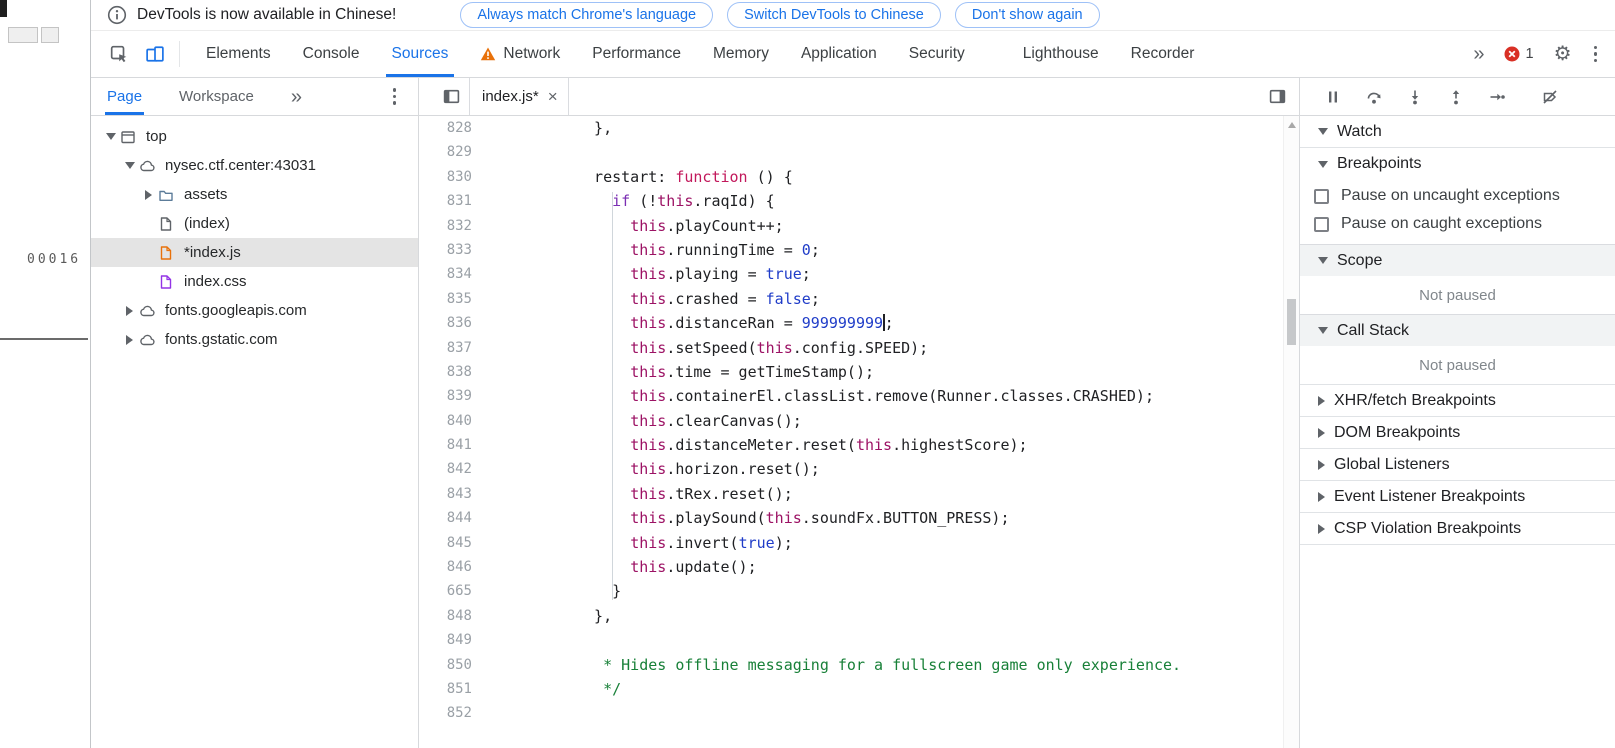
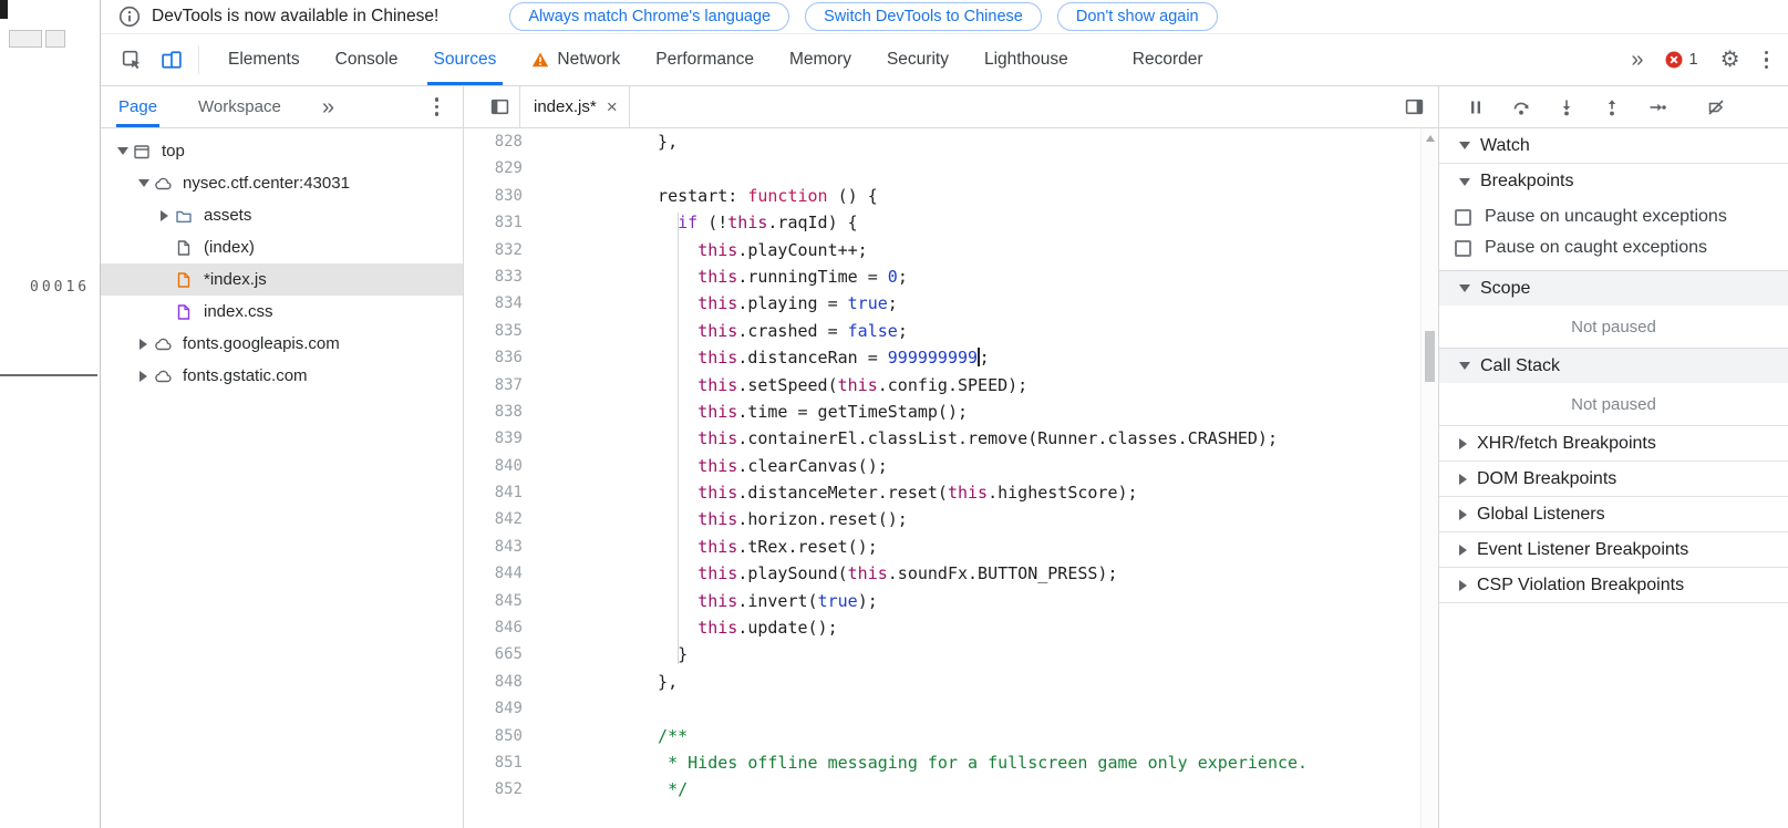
  00016
  DevTools is now available in Chinese!
  Always match Chrome's language
  Switch DevTools to Chinese
  Don't show again
  Elements
  Console
  Sources
  Network
  Performance
  Memory
- Application
  Security
  Lighthouse
  Recorder
  »
  1
  ⚙
  Page
  Workspace
  »
  top
  nysec.ctf.center:43031
  assets
  (index)
  *index.js
  index.css
  fonts.googleapis.com
  fonts.gstatic.com
  index.js*
  ×
  828
  829
  830
  831
  832
  833
  834
  835
  836
  837
  838
  839
  840
  841
  842
  843
  844
  845
  846
  665
  848
  849
  850
  851
  852
  },
  restart: function () {
  if (!this.raqId) {
  this.playCount++;
  this.runningTime = 0;
  this.playing = true;
  this.crashed = false;
  this.distanceRan = 999999999;
  this.setSpeed(this.config.SPEED);
  this.time = getTimeStamp();
  this.containerEl.classList.remove(Runner.classes.CRASHED);
  this.clearCanvas();
  this.distanceMeter.reset(this.highestScore);
  this.horizon.reset();
  this.tRex.reset();
  this.playSound(this.soundFx.BUTTON_PRESS);
  this.invert(true);
  this.update();
  }
  },
+ /**
  * Hides offline messaging for a fullscreen game only experience.
  */
  Watch
  Breakpoints
  Pause on uncaught exceptions
  Pause on caught exceptions
  Scope
  Not paused
  Call Stack
  Not paused
  XHR/fetch Breakpoints
  DOM Breakpoints
  Global Listeners
  Event Listener Breakpoints
  CSP Violation Breakpoints
